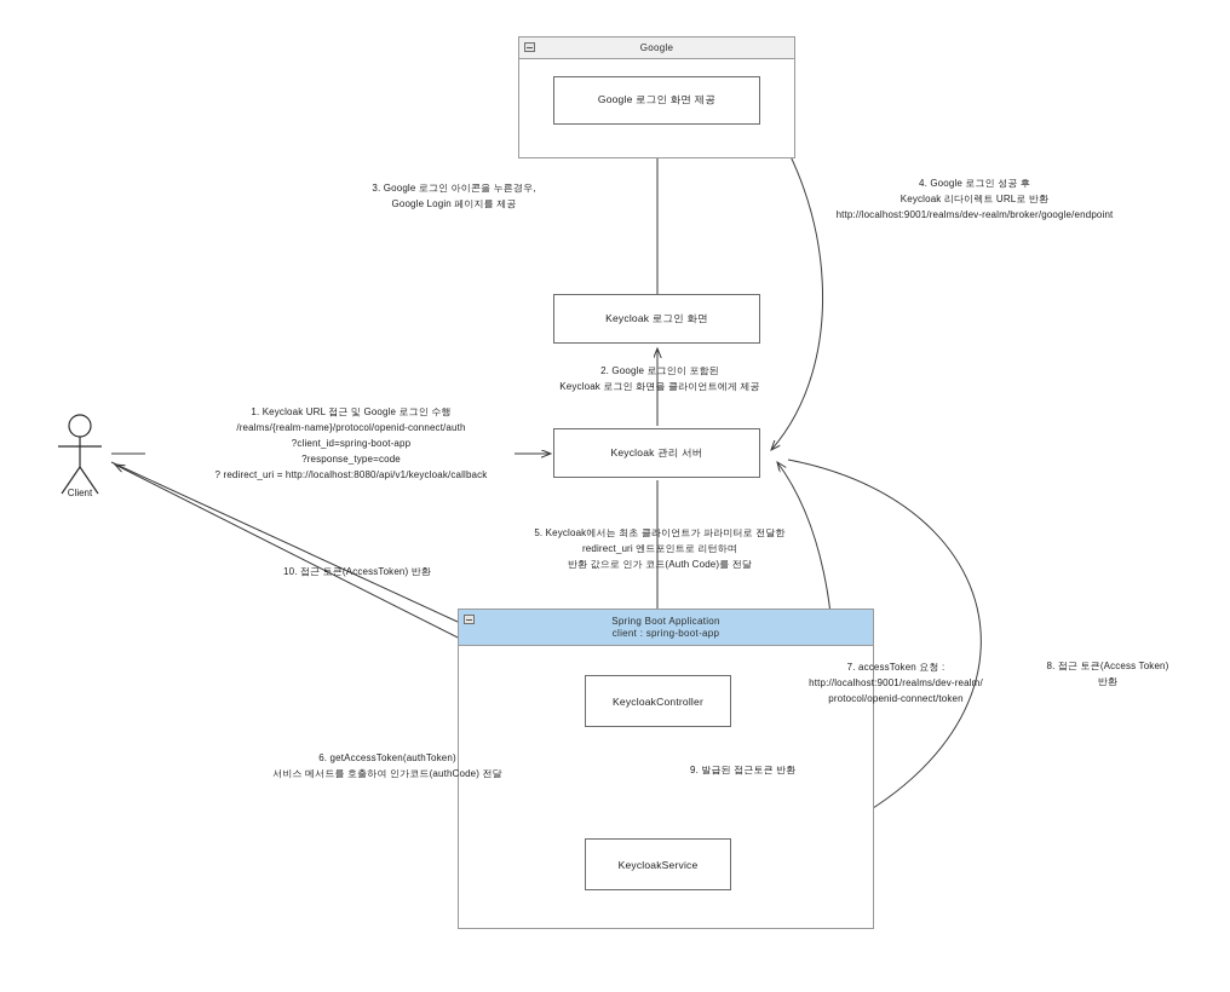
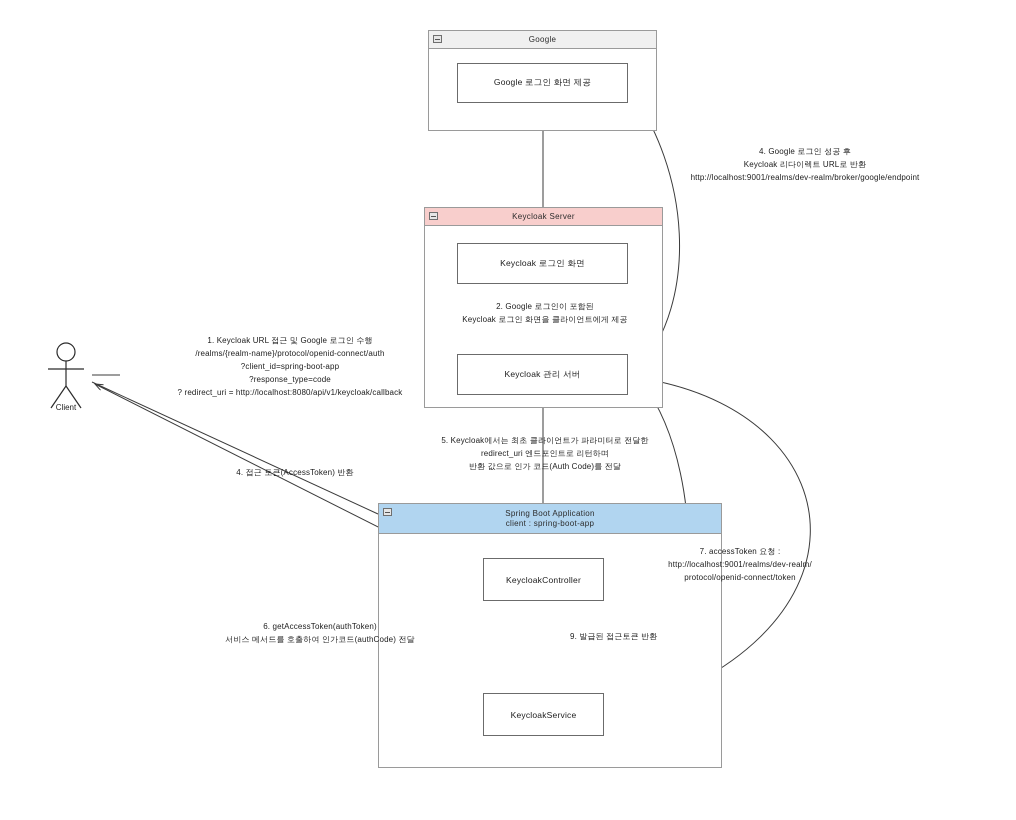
  Client
  Google
  Google 로그인 화면 제공
+ Keycloak Server
  Keycloak 로그인 화면
  Keycloak 관리 서버
  Spring Boot Application
  client : spring-boot-app
  KeycloakController
  KeycloakService
  1. Keycloak URL 접근 및 Google 로그인 수행
  /realms/{realm-name}/protocol/openid-connect/auth
  ?client_id=spring-boot-app
  ?response_type=code
  ? redirect_uri = http://localhost:8080/api/v1/keycloak/callback
  2. Google 로그인이 포함된
  Keycloak 로그인 화면을 클라이언트에게 제공
- 3. Google 로그인 아이콘을 누른경우,
- Google Login 페이지를 제공
  4. Google 로그인 성공 후
  Keycloak 리다이렉트 URL로 반환
  http://localhost:9001/realms/dev-realm/broker/google/endpoint
  5. Keycloak에서는 최초 클라이언트가 파라미터로 전달한
  redirect_uri 엔드포인트로 리턴하며
  반환 값으로 인가 코드(Auth Code)를 전달
  6. getAccessToken(authToken)
  서비스 메서드를 호출하여 인가코드(authCode) 전달
  7. accessToken 요청 :
  http://localhost:9001/realms/dev-realm/
  protocol/openid-connect/token
- 8. 접근 토큰(Access Token)
- 반환
  9. 발급된 접근토큰 반환
- 10. 접근 토큰(AccessToken) 반환
+ 4. 접근 토큰(AccessToken) 반환
